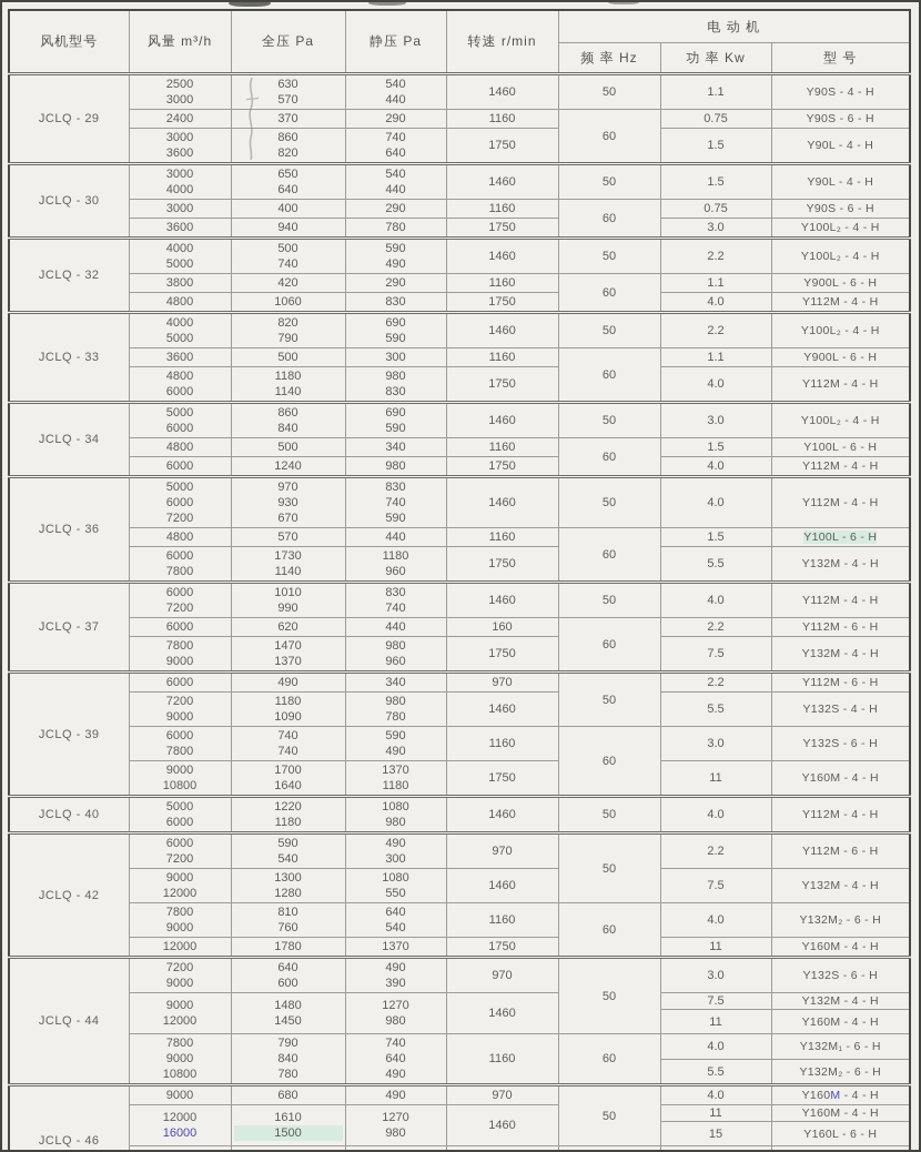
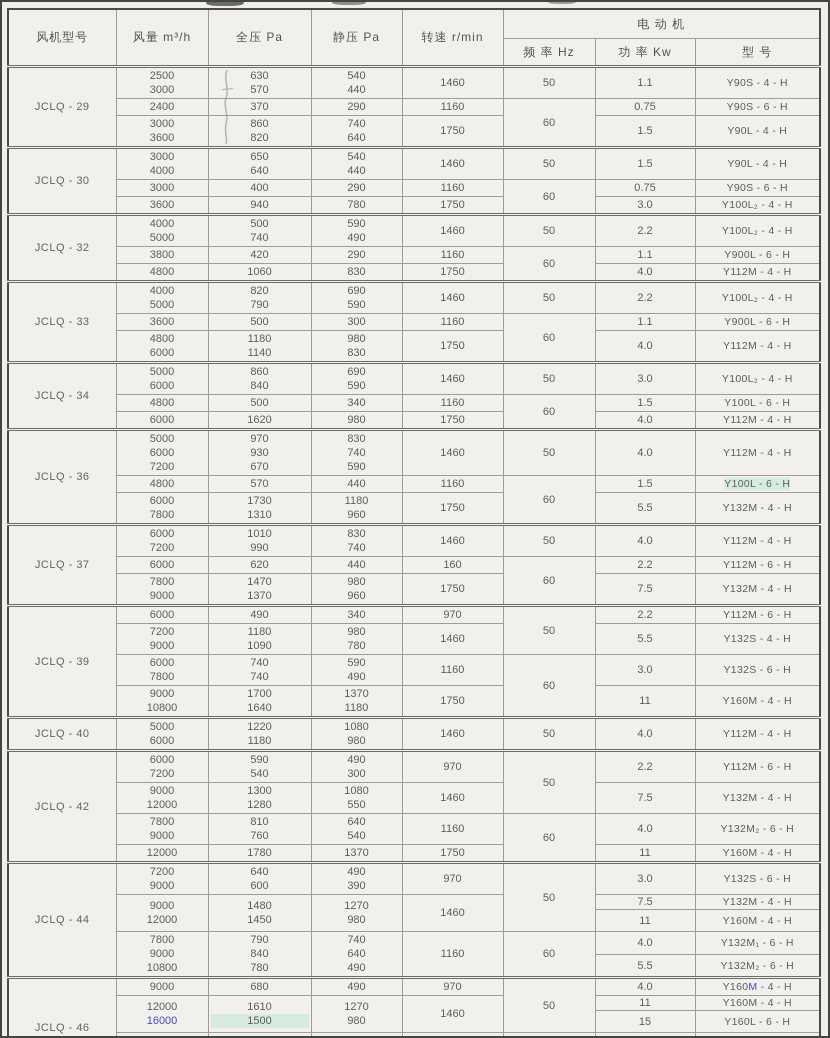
  风机型号	风量 m³/h	全压 Pa	静压 Pa	转速 r/min	电 动 机
  频 率 Hz	功 率 Kw	型 号
  JCLQ - 29	25003000	630570	540440	1460	50	1.1	Y90S - 4 - H
  2400	370	290	1160	60	0.75	Y90S - 6 - H
  30003600	860820	740640	1750	1.5	Y90L - 4 - H
  JCLQ - 30	30004000	650640	540440	1460	50	1.5	Y90L - 4 - H
  3000	400	290	1160	60	0.75	Y90S - 6 - H
  3600	940	780	1750	3.0	Y100L₂ - 4 - H
  JCLQ - 32	40005000	500740	590490	1460	50	2.2	Y100L₂ - 4 - H
  3800	420	290	1160	60	1.1	Y900L - 6 - H
  4800	1060	830	1750	4.0	Y112M - 4 - H
  JCLQ - 33	40005000	820790	690590	1460	50	2.2	Y100L₂ - 4 - H
  3600	500	300	1160	60	1.1	Y900L - 6 - H
  48006000	11801140	980830	1750	4.0	Y112M - 4 - H
  JCLQ - 34	50006000	860840	690590	1460	50	3.0	Y100L₂ - 4 - H
  4800	500	340	1160	60	1.5	Y100L - 6 - H
- 6000	1240	980	1750	4.0	Y112M - 4 - H
+ 6000	1620	980	1750	4.0	Y112M - 4 - H
  JCLQ - 36	500060007200	970930670	830740590	1460	50	4.0	Y112M - 4 - H
  4800	570	440	1160	60	1.5	Y100L - 6 - H
- 60007800	17301140	1180960	1750	5.5	Y132M - 4 - H
+ 60007800	17301310	1180960	1750	5.5	Y132M - 4 - H
  JCLQ - 37	60007200	1010990	830740	1460	50	4.0	Y112M - 4 - H
  6000	620	440	160	60	2.2	Y112M - 6 - H
  78009000	14701370	980960	1750	7.5	Y132M - 4 - H
  JCLQ - 39	6000	490	340	970	50	2.2	Y112M - 6 - H
  72009000	11801090	980780	1460	5.5	Y132S - 4 - H
  60007800	740740	590490	1160	60	3.0	Y132S - 6 - H
  900010800	17001640	13701180	1750	11	Y160M - 4 - H
  JCLQ - 40	50006000	12201180	1080980	1460	50	4.0	Y112M - 4 - H
  JCLQ - 42	60007200	590540	490300	970	50	2.2	Y112M - 6 - H
  900012000	13001280	1080550	1460	7.5	Y132M - 4 - H
  78009000	810760	640540	1160	60	4.0	Y132M₂ - 6 - H
  12000	1780	1370	1750	11	Y160M - 4 - H
  JCLQ - 44	72009000	640600	490390	970	50	3.0	Y132S - 6 - H
  900012000	14801450	1270980	1460	7.5	Y132M - 4 - H
  11	Y160M - 4 - H
  7800900010800	790840780	740640490	1160	60	4.0	Y132M₁ - 6 - H
  5.5	Y132M₂ - 6 - H
  JCLQ - 46	9000	680	490	970	50	4.0	Y160M - 4 - H
  1200016000	16101500	1270980	1460	11	Y160M - 4 - H
  15	Y160L - 6 - H
